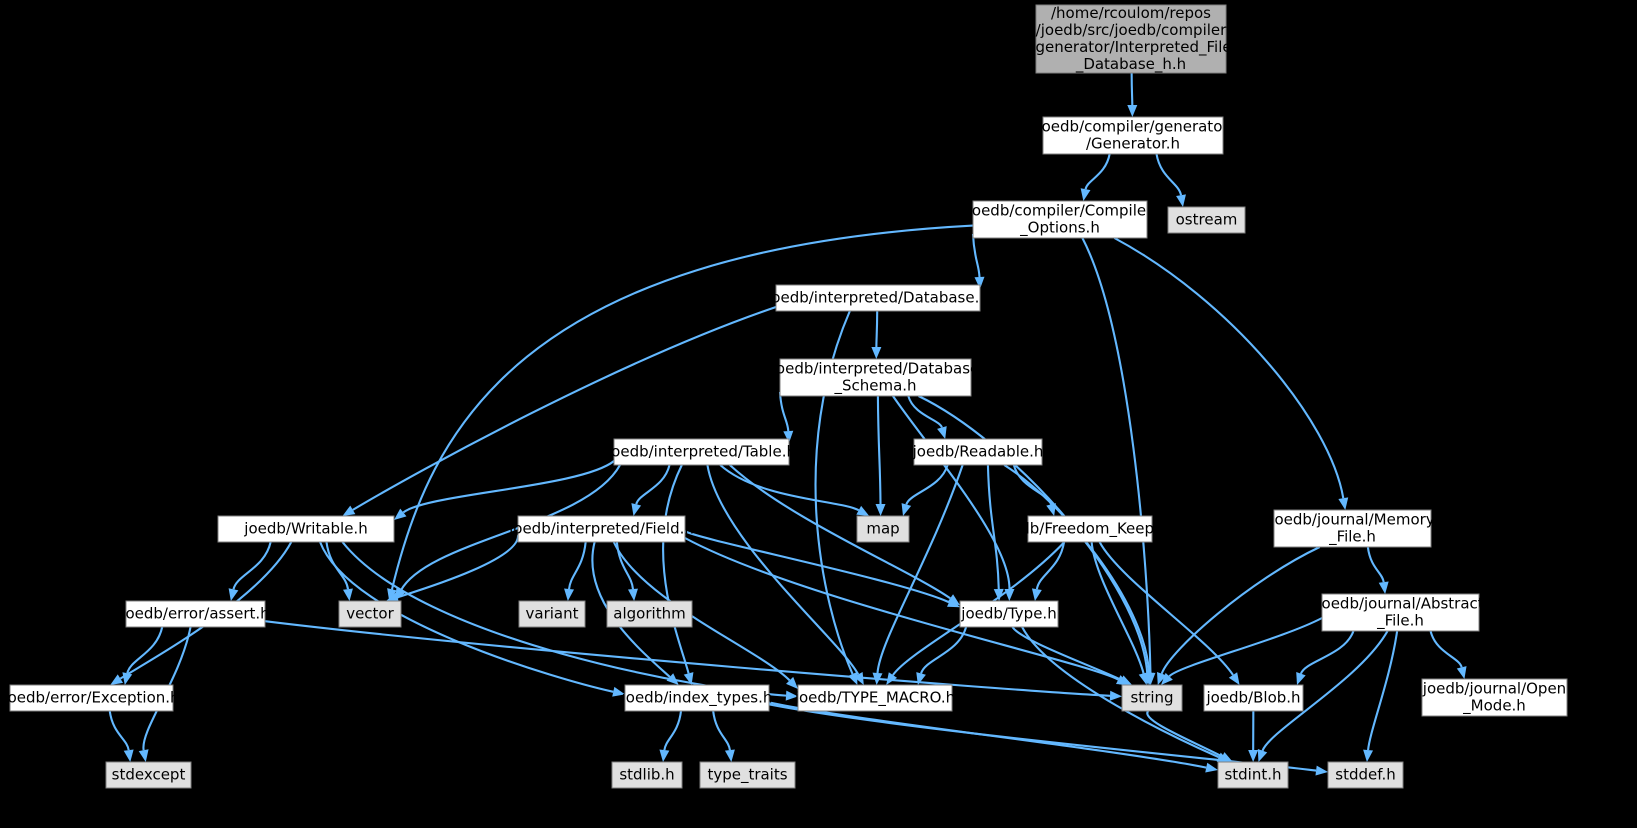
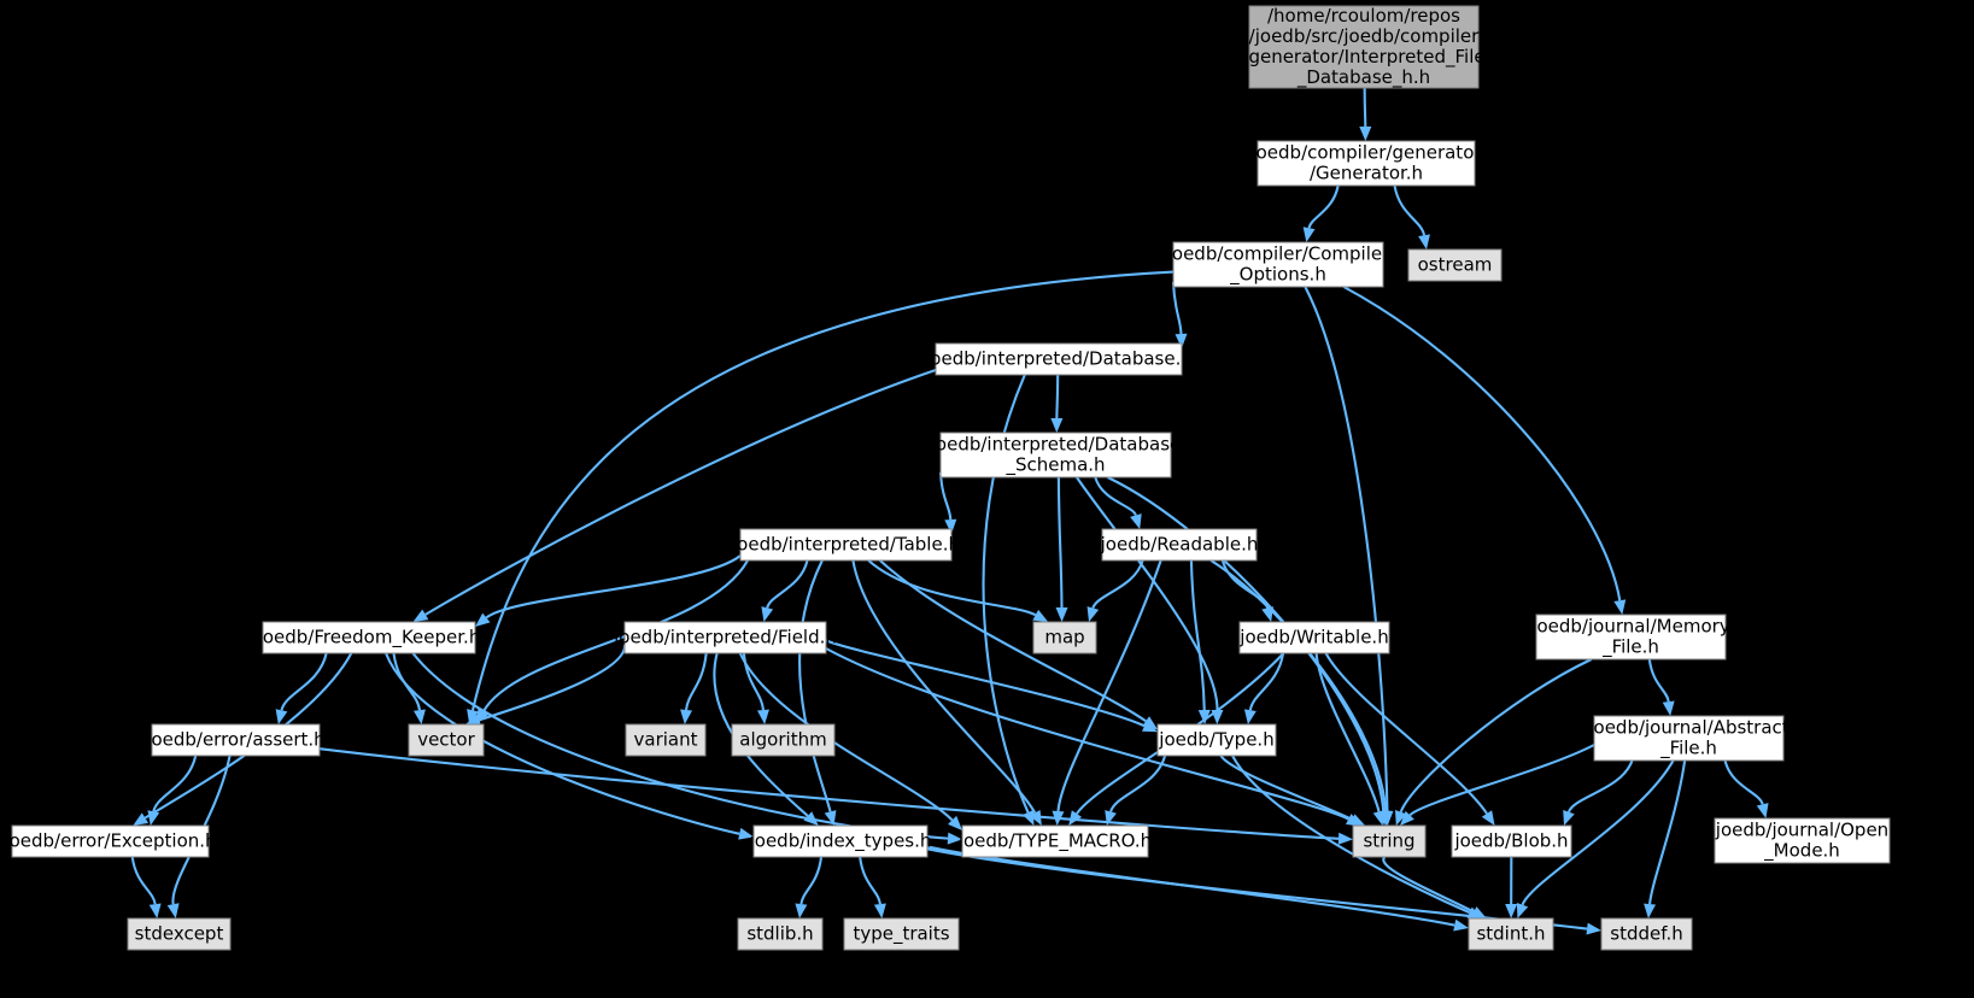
  /home/rcoulom/repos
  /joedb/src/joedb/compiler
  /generator/Interpreted_File
  _Database_h.h
  joedb/compiler/generator
  /Generator.h
  joedb/compiler/Compiler
  _Options.h
  ostream
  joedb/interpreted/Database.h
  joedb/interpreted/Database
  _Schema.h
  joedb/interpreted/Table.h
  joedb/Readable.h
- joedb/Writable.h
+ joedb/Freedom_Keeper.h
  joedb/interpreted/Field.h
  map
- joedb/Freedom_Keeper.h
+ joedb/Writable.h
  joedb/journal/Memory
  _File.h
  joedb/error/assert.h
  vector
  variant
  algorithm
  joedb/Type.h
  joedb/journal/Abstract
  _File.h
  joedb/error/Exception.h
  joedb/index_types.h
  joedb/TYPE_MACRO.h
  string
  joedb/Blob.h
  joedb/journal/Open
  _Mode.h
  stdexcept
  stdlib.h
  type_traits
  stdint.h
  stddef.h
